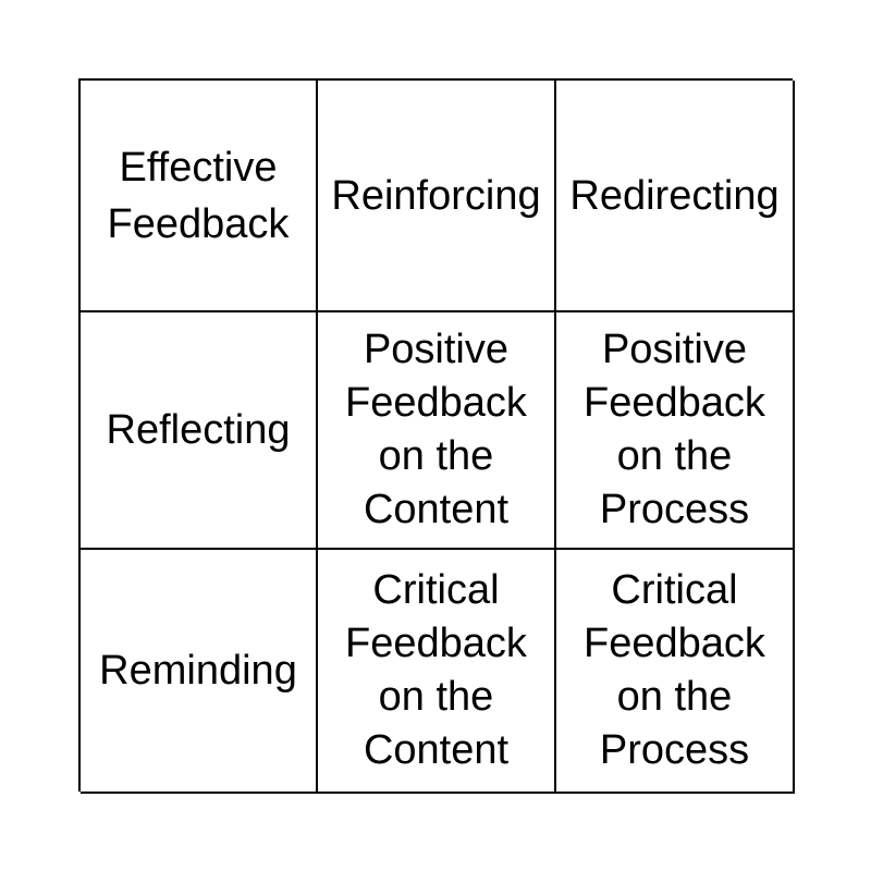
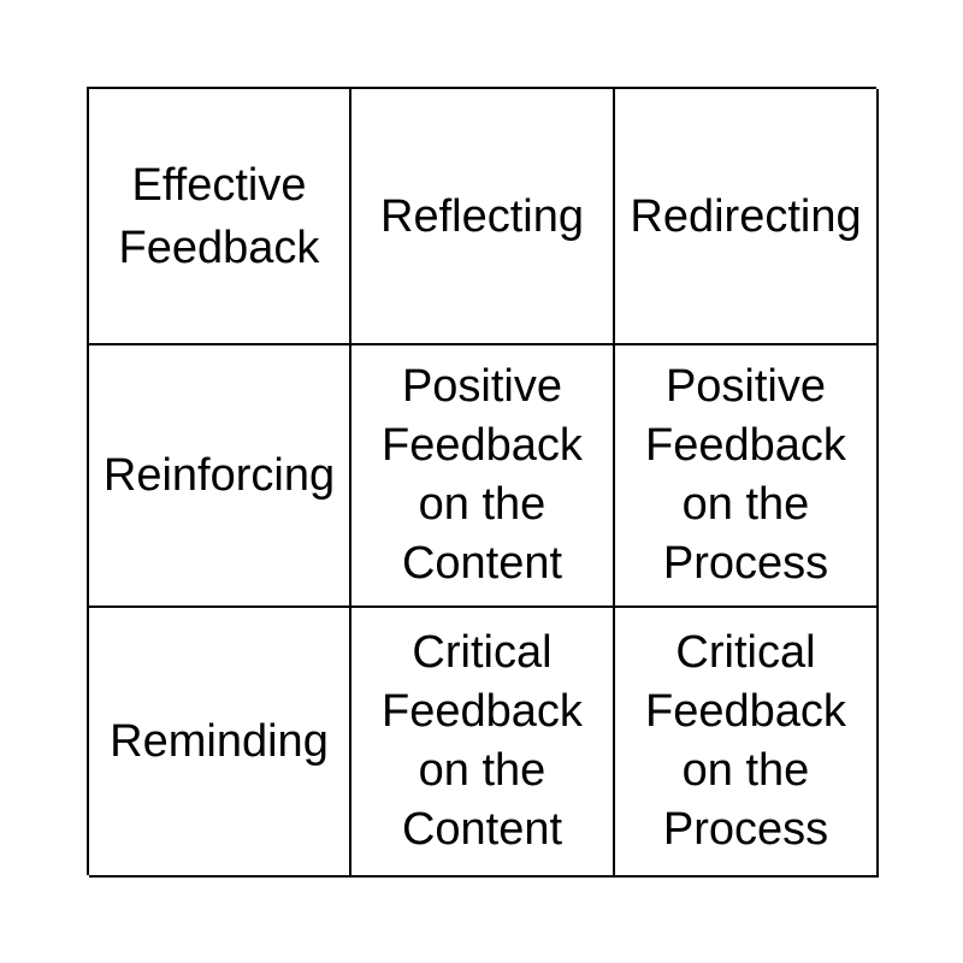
  Effective
  Feedback
- Reinforcing
+ Reflecting
  Redirecting
- Reflecting
+ Reinforcing
  Positive
  Feedback
  on the
  Content
  Positive
  Feedback
  on the
  Process
  Reminding
  Critical
  Feedback
  on the
  Content
  Critical
  Feedback
  on the
  Process
